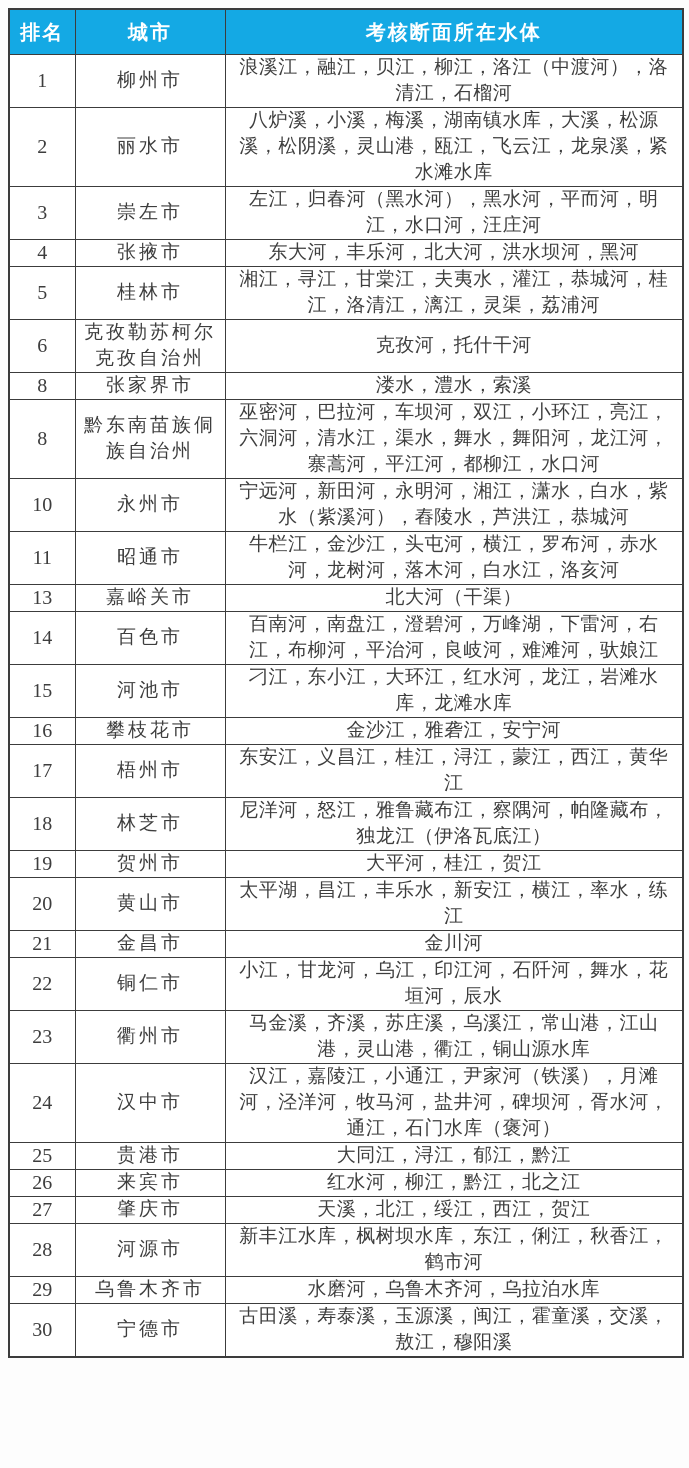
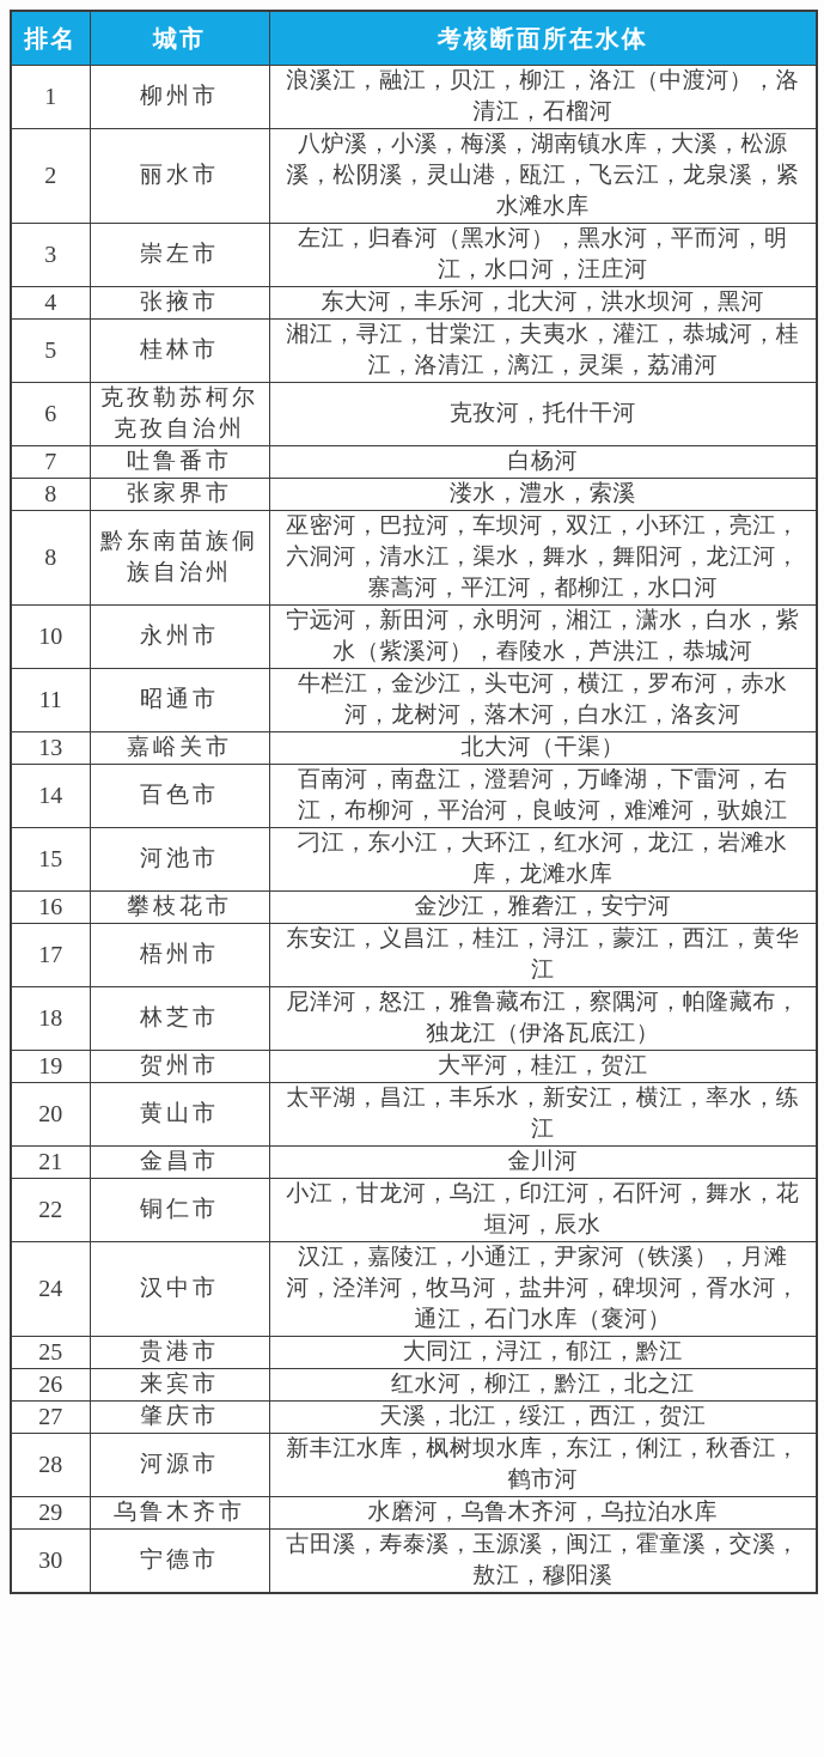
  排名	城市	考核断面所在水体
  1	柳州市	浪溪江，融江，贝江，柳江，洛江（中渡河），洛清江，石榴河
  2	丽水市	八炉溪，小溪，梅溪，湖南镇水库，大溪，松源溪，松阴溪，灵山港，瓯江，飞云江，龙泉溪，紧水滩水库
  3	崇左市	左江，归春河（黑水河），黑水河，平而河，明江，水口河，汪庄河
  4	张掖市	东大河，丰乐河，北大河，洪水坝河，黑河
  5	桂林市	湘江，寻江，甘棠江，夫夷水，灌江，恭城河，桂江，洛清江，漓江，灵渠，荔浦河
  6	克孜勒苏柯尔克孜自治州	克孜河，托什干河
+ 7	吐鲁番市	白杨河
  8	张家界市	溇水，澧水，索溪
  8	黔东南苗族侗族自治州	巫密河，巴拉河，车坝河，双江，小环江，亮江，六洞河，清水江，渠水，舞水，舞阳河，龙江河，寨蒿河，平江河，都柳江，水口河
  10	永州市	宁远河，新田河，永明河，湘江，潇水，白水，紫水（紫溪河），舂陵水，芦洪江，恭城河
  11	昭通市	牛栏江，金沙江，头屯河，横江，罗布河，赤水河，龙树河，落木河，白水江，洛亥河
  13	嘉峪关市	北大河（干渠）
  14	百色市	百南河，南盘江，澄碧河，万峰湖，下雷河，右江，布柳河，平治河，良岐河，难滩河，驮娘江
  15	河池市	刁江，东小江，大环江，红水河，龙江，岩滩水库，龙滩水库
  16	攀枝花市	金沙江，雅砻江，安宁河
  17	梧州市	东安江，义昌江，桂江，浔江，蒙江，西江，黄华江
  18	林芝市	尼洋河，怒江，雅鲁藏布江，察隅河，帕隆藏布，独龙江（伊洛瓦底江）
  19	贺州市	大平河，桂江，贺江
  20	黄山市	太平湖，昌江，丰乐水，新安江，横江，率水，练江
  21	金昌市	金川河
  22	铜仁市	小江，甘龙河，乌江，印江河，石阡河，舞水，花垣河，辰水
- 23	衢州市	马金溪，齐溪，苏庄溪，乌溪江，常山港，江山港，灵山港，衢江，铜山源水库
  24	汉中市	汉江，嘉陵江，小通江，尹家河（铁溪），月滩河，泾洋河，牧马河，盐井河，碑坝河，胥水河，通江，石门水库（褒河）
  25	贵港市	大同江，浔江，郁江，黔江
  26	来宾市	红水河，柳江，黔江，北之江
  27	肇庆市	天溪，北江，绥江，西江，贺江
  28	河源市	新丰江水库，枫树坝水库，东江，俐江，秋香江，鹤市河
  29	乌鲁木齐市	水磨河，乌鲁木齐河，乌拉泊水库
  30	宁德市	古田溪，寿泰溪，玉源溪，闽江，霍童溪，交溪，敖江，穆阳溪
